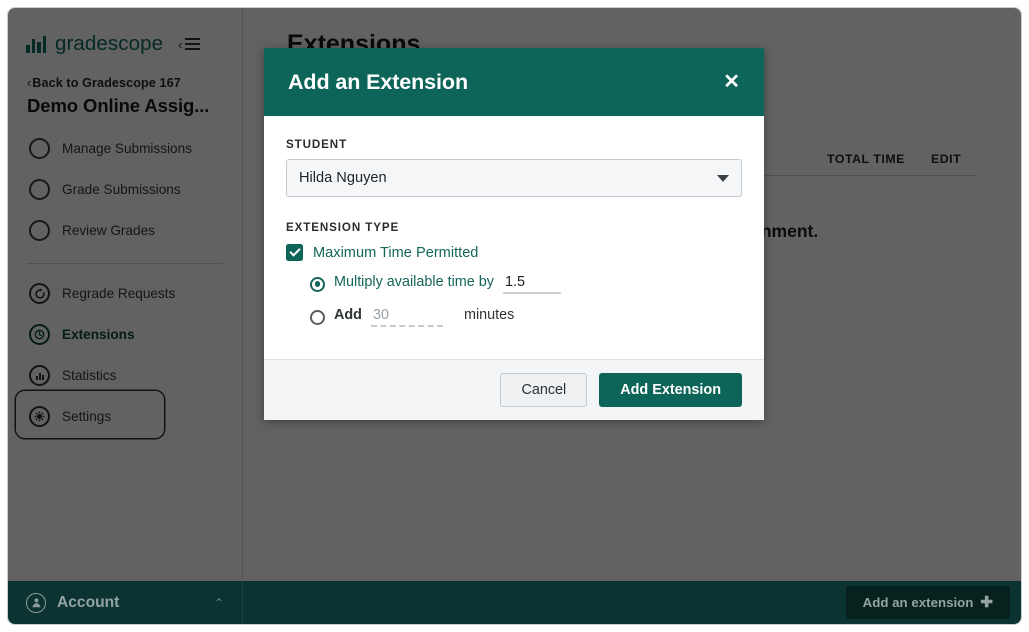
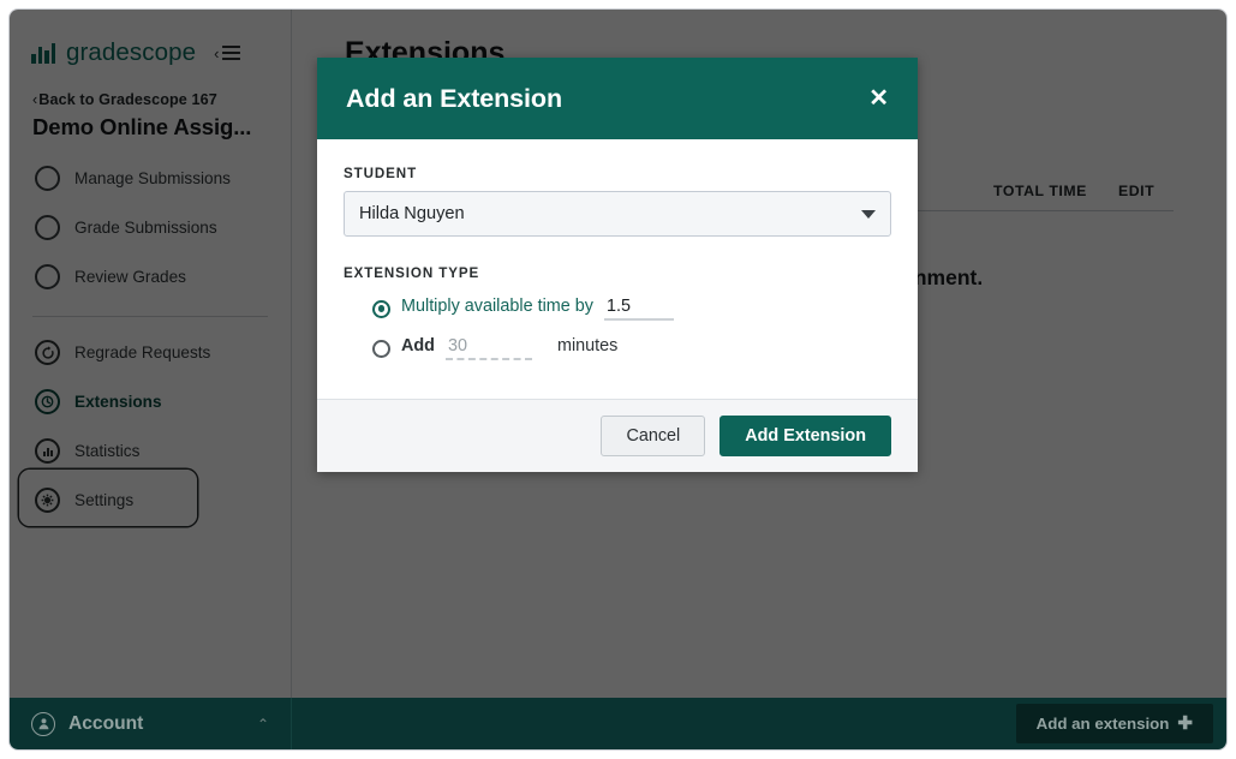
  gradescope
  ‹
  ‹Back to Gradescope 167
  Demo Online Assig...
  Manage Submissions
  Grade Submissions
  Review Grades
  Regrade Requests
  Extensions
  Statistics
  Settings
  Extensions
  TOTAL TIME
  EDIT
  Account
  ⌃
  Add an extension
  ✚
  Add an Extension
  ✕
  STUDENT
  Hilda Nguyen
  EXTENSION TYPE
- Maximum Time Permitted
  Multiply available time by
  1.5
  Add
  30
  minutes
  Cancel
  Add Extension
